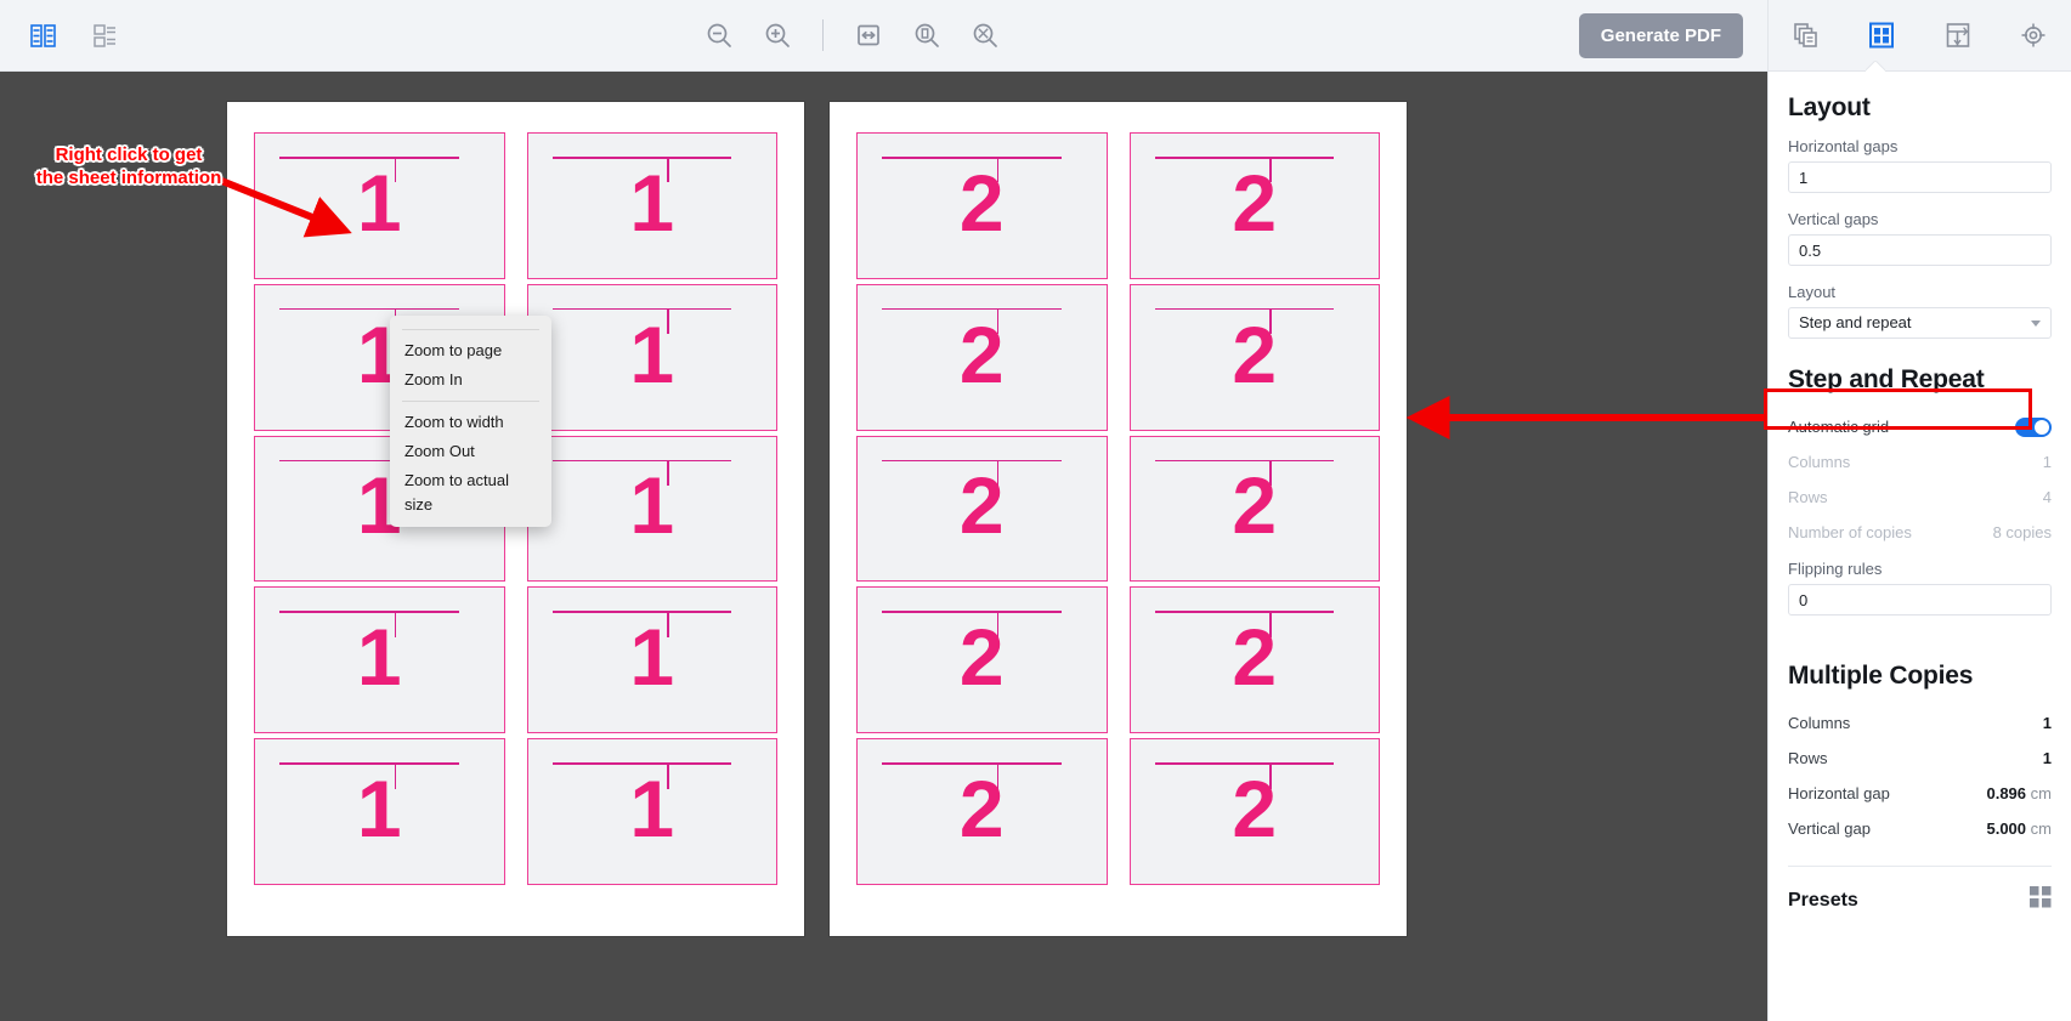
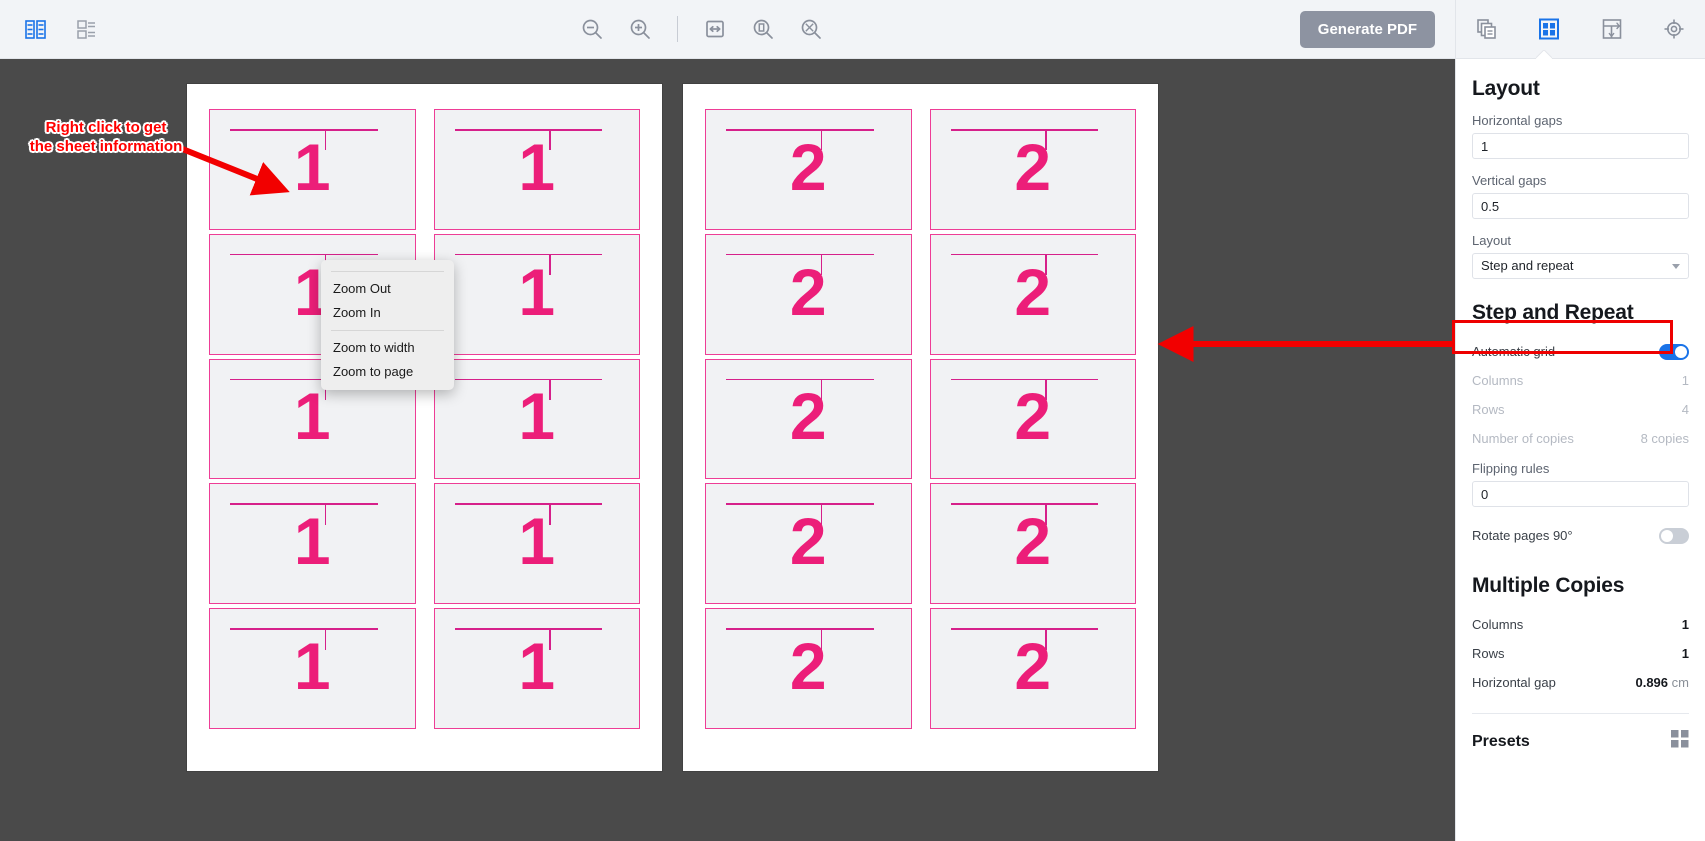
  Generate PDF
  1
  1
  1
  1
  1
  1
  1
  1
  1
  1
  2
  2
  2
  2
  2
  2
  2
  2
  2
  2
- Zoom to page
+ Zoom Out
  Zoom In
  Zoom to width
- Zoom Out
+ Zoom to page
- Zoom to actual size
  Layout
  Horizontal gaps
  1
  Vertical gaps
  0.5
  Layout
  Step and repeat
  Step and Repeat
  Automatic grid
  Columns
  1
  Rows
  4
  Number of copies
  8 copies
  Flipping rules
  0
+ Rotate pages 90°
  Multiple Copies
  Columns
  1
  Rows
  1
  Horizontal gap
  0.896 cm
- Vertical gap
- 5.000 cm
  Presets
  Right click to get
  the sheet information
